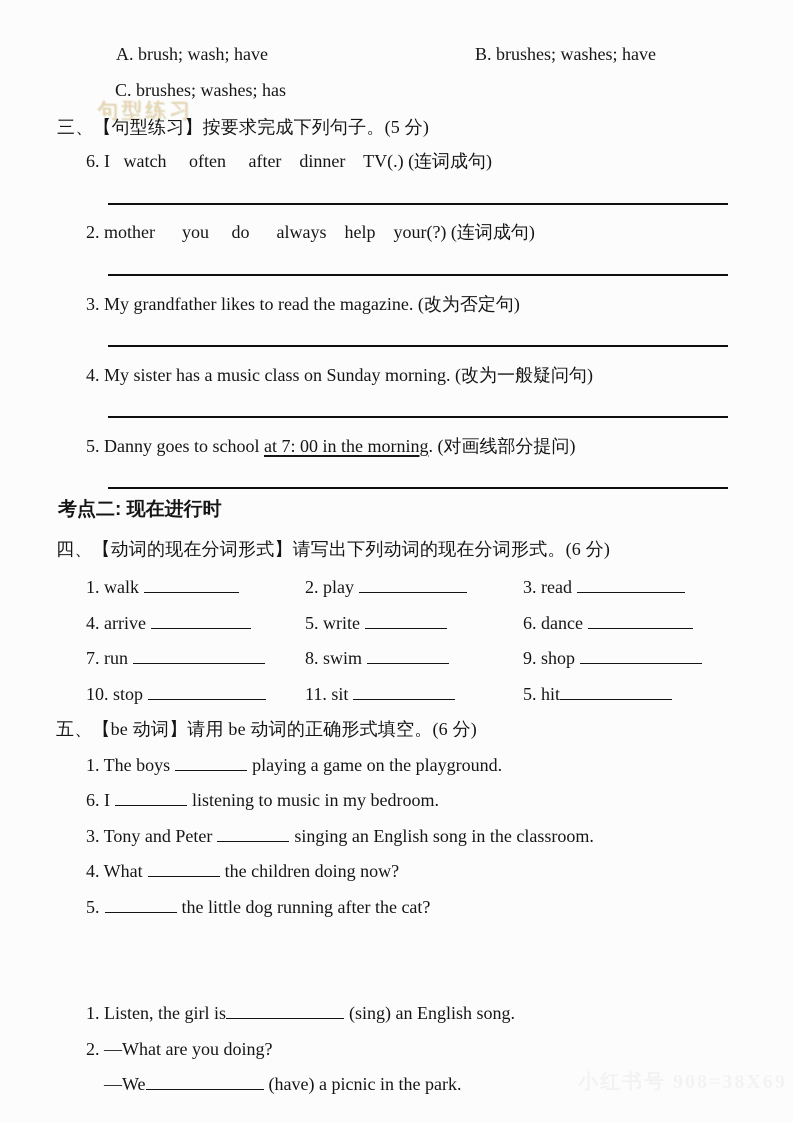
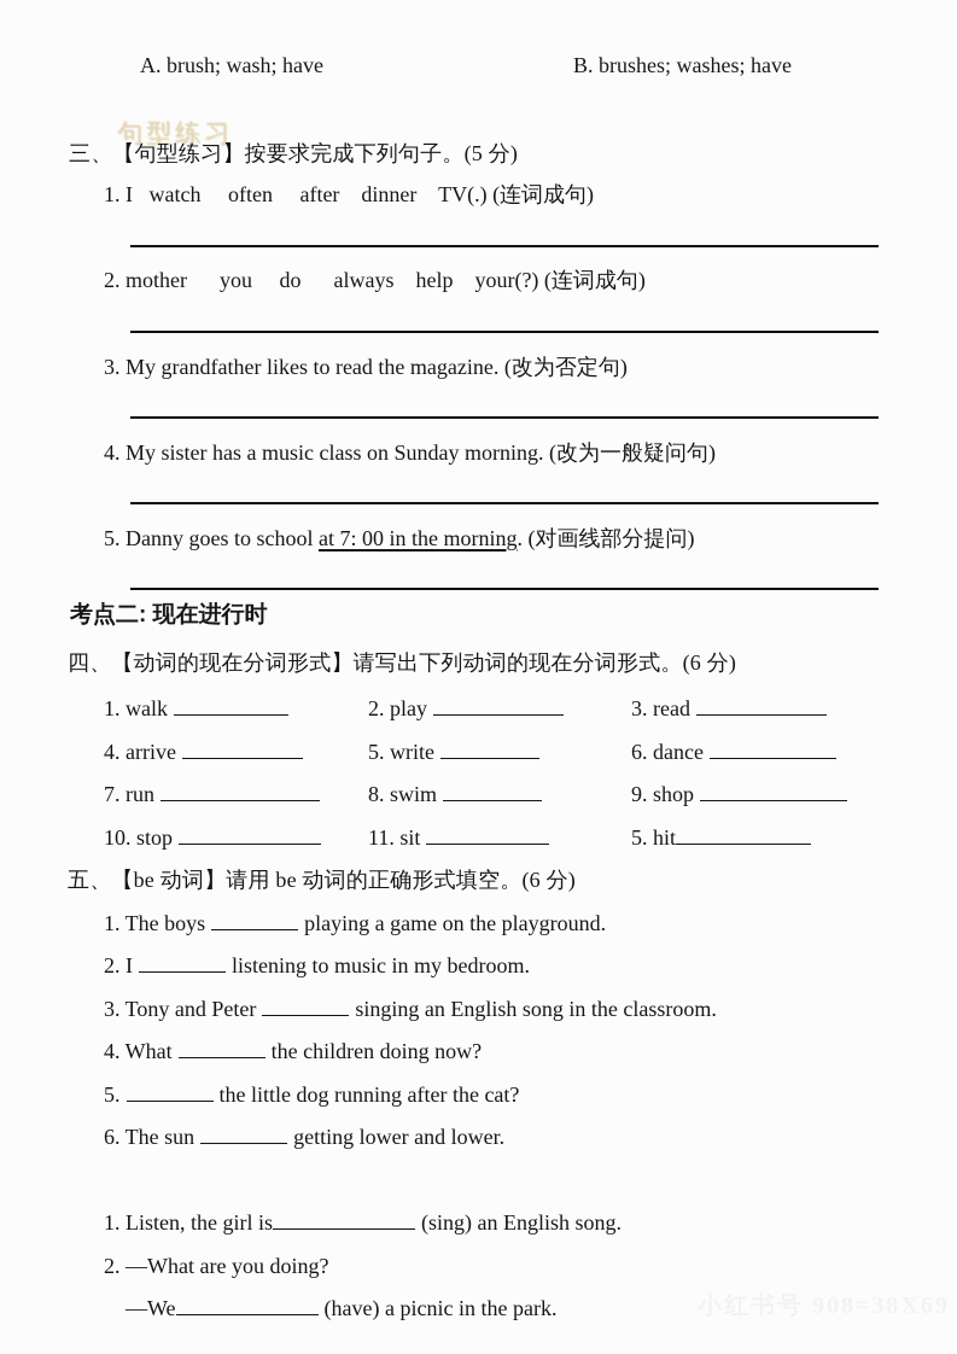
  句型练习
  A. brush; wash; have
  B. brushes; washes; have
- C. brushes; washes; has
  三、【句型练习】按要求完成下列句子。(5 分)
- 6. I watch often after dinner TV(.) (连词成句)
+ 1. I watch often after dinner TV(.) (连词成句)
  2. mother you do always help your(?) (连词成句)
  3. My grandfather likes to read the magazine. (改为否定句)
  4. My sister has a music class on Sunday morning. (改为一般疑问句)
  5. Danny goes to school at 7: 00 in the morning. (对画线部分提问)
  考点二: 现在进行时
  四、【动词的现在分词形式】请写出下列动词的现在分词形式。(6 分)
  1. walk
  2. play
  3. read
  4. arrive
  5. write
  6. dance
  7. run
  8. swim
  9. shop
  10. stop
  11. sit
  5. hit
  五、【be 动词】请用 be 动词的正确形式填空。(6 分)
  1. The boys playing a game on the playground.
- 6. I listening to music in my bedroom.
+ 2. I listening to music in my bedroom.
  3. Tony and Peter singing an English song in the classroom.
  4. What the children doing now?
  5. the little dog running after the cat?
+ 6. The sun getting lower and lower.
  1. Listen, the girl is (sing) an English song.
  2. —What are you doing?
  —We (have) a picnic in the park.
